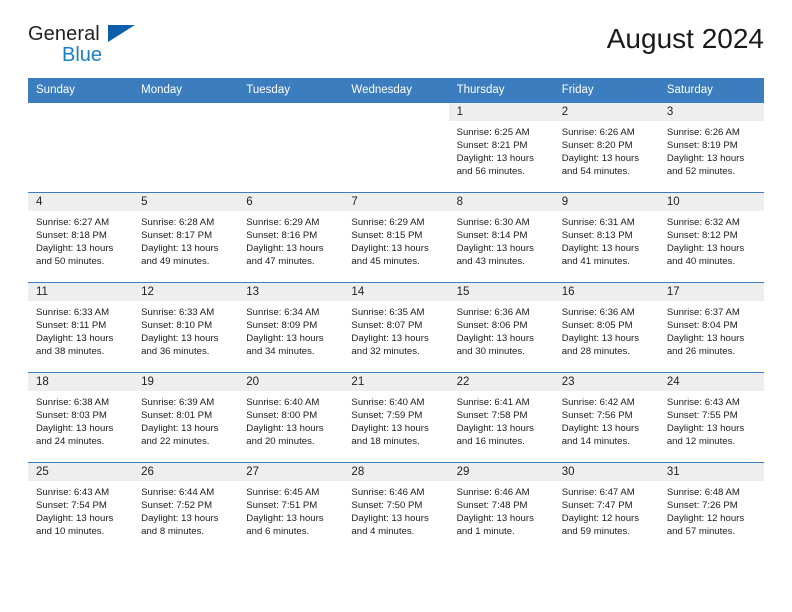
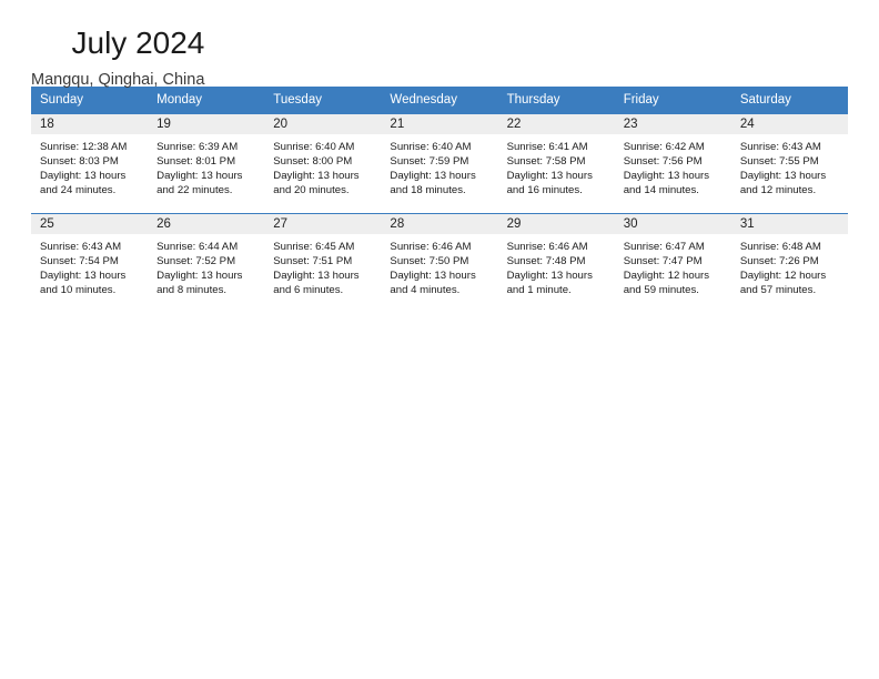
- General
- Blue
- August 2024
+ July 2024
+ Mangqu, Qinghai, China
  Sunday	Monday	Tuesday	Wednesday	Thursday	Friday	Saturday
- 				1 Sunrise: 6:25 AM Sunset: 8:21 PM Daylight: 13 hours and 56 minutes.	2 Sunrise: 6:26 AM Sunset: 8:20 PM Daylight: 13 hours and 54 minutes.	3 Sunrise: 6:26 AM Sunset: 8:19 PM Daylight: 13 hours and 52 minutes.
- 4 Sunrise: 6:27 AM Sunset: 8:18 PM Daylight: 13 hours and 50 minutes.	5 Sunrise: 6:28 AM Sunset: 8:17 PM Daylight: 13 hours and 49 minutes.	6 Sunrise: 6:29 AM Sunset: 8:16 PM Daylight: 13 hours and 47 minutes.	7 Sunrise: 6:29 AM Sunset: 8:15 PM Daylight: 13 hours and 45 minutes.	8 Sunrise: 6:30 AM Sunset: 8:14 PM Daylight: 13 hours and 43 minutes.	9 Sunrise: 6:31 AM Sunset: 8:13 PM Daylight: 13 hours and 41 minutes.	10 Sunrise: 6:32 AM Sunset: 8:12 PM Daylight: 13 hours and 40 minutes.
- 11 Sunrise: 6:33 AM Sunset: 8:11 PM Daylight: 13 hours and 38 minutes.	12 Sunrise: 6:33 AM Sunset: 8:10 PM Daylight: 13 hours and 36 minutes.	13 Sunrise: 6:34 AM Sunset: 8:09 PM Daylight: 13 hours and 34 minutes.	14 Sunrise: 6:35 AM Sunset: 8:07 PM Daylight: 13 hours and 32 minutes.	15 Sunrise: 6:36 AM Sunset: 8:06 PM Daylight: 13 hours and 30 minutes.	16 Sunrise: 6:36 AM Sunset: 8:05 PM Daylight: 13 hours and 28 minutes.	17 Sunrise: 6:37 AM Sunset: 8:04 PM Daylight: 13 hours and 26 minutes.
- 18 Sunrise: 6:38 AM Sunset: 8:03 PM Daylight: 13 hours and 24 minutes.	19 Sunrise: 6:39 AM Sunset: 8:01 PM Daylight: 13 hours and 22 minutes.	20 Sunrise: 6:40 AM Sunset: 8:00 PM Daylight: 13 hours and 20 minutes.	21 Sunrise: 6:40 AM Sunset: 7:59 PM Daylight: 13 hours and 18 minutes.	22 Sunrise: 6:41 AM Sunset: 7:58 PM Daylight: 13 hours and 16 minutes.	23 Sunrise: 6:42 AM Sunset: 7:56 PM Daylight: 13 hours and 14 minutes.	24 Sunrise: 6:43 AM Sunset: 7:55 PM Daylight: 13 hours and 12 minutes.
+ 18 Sunrise: 12:38 AM Sunset: 8:03 PM Daylight: 13 hours and 24 minutes.	19 Sunrise: 6:39 AM Sunset: 8:01 PM Daylight: 13 hours and 22 minutes.	20 Sunrise: 6:40 AM Sunset: 8:00 PM Daylight: 13 hours and 20 minutes.	21 Sunrise: 6:40 AM Sunset: 7:59 PM Daylight: 13 hours and 18 minutes.	22 Sunrise: 6:41 AM Sunset: 7:58 PM Daylight: 13 hours and 16 minutes.	23 Sunrise: 6:42 AM Sunset: 7:56 PM Daylight: 13 hours and 14 minutes.	24 Sunrise: 6:43 AM Sunset: 7:55 PM Daylight: 13 hours and 12 minutes.
  25 Sunrise: 6:43 AM Sunset: 7:54 PM Daylight: 13 hours and 10 minutes.	26 Sunrise: 6:44 AM Sunset: 7:52 PM Daylight: 13 hours and 8 minutes.	27 Sunrise: 6:45 AM Sunset: 7:51 PM Daylight: 13 hours and 6 minutes.	28 Sunrise: 6:46 AM Sunset: 7:50 PM Daylight: 13 hours and 4 minutes.	29 Sunrise: 6:46 AM Sunset: 7:48 PM Daylight: 13 hours and 1 minute.	30 Sunrise: 6:47 AM Sunset: 7:47 PM Daylight: 12 hours and 59 minutes.	31 Sunrise: 6:48 AM Sunset: 7:26 PM Daylight: 12 hours and 57 minutes.
